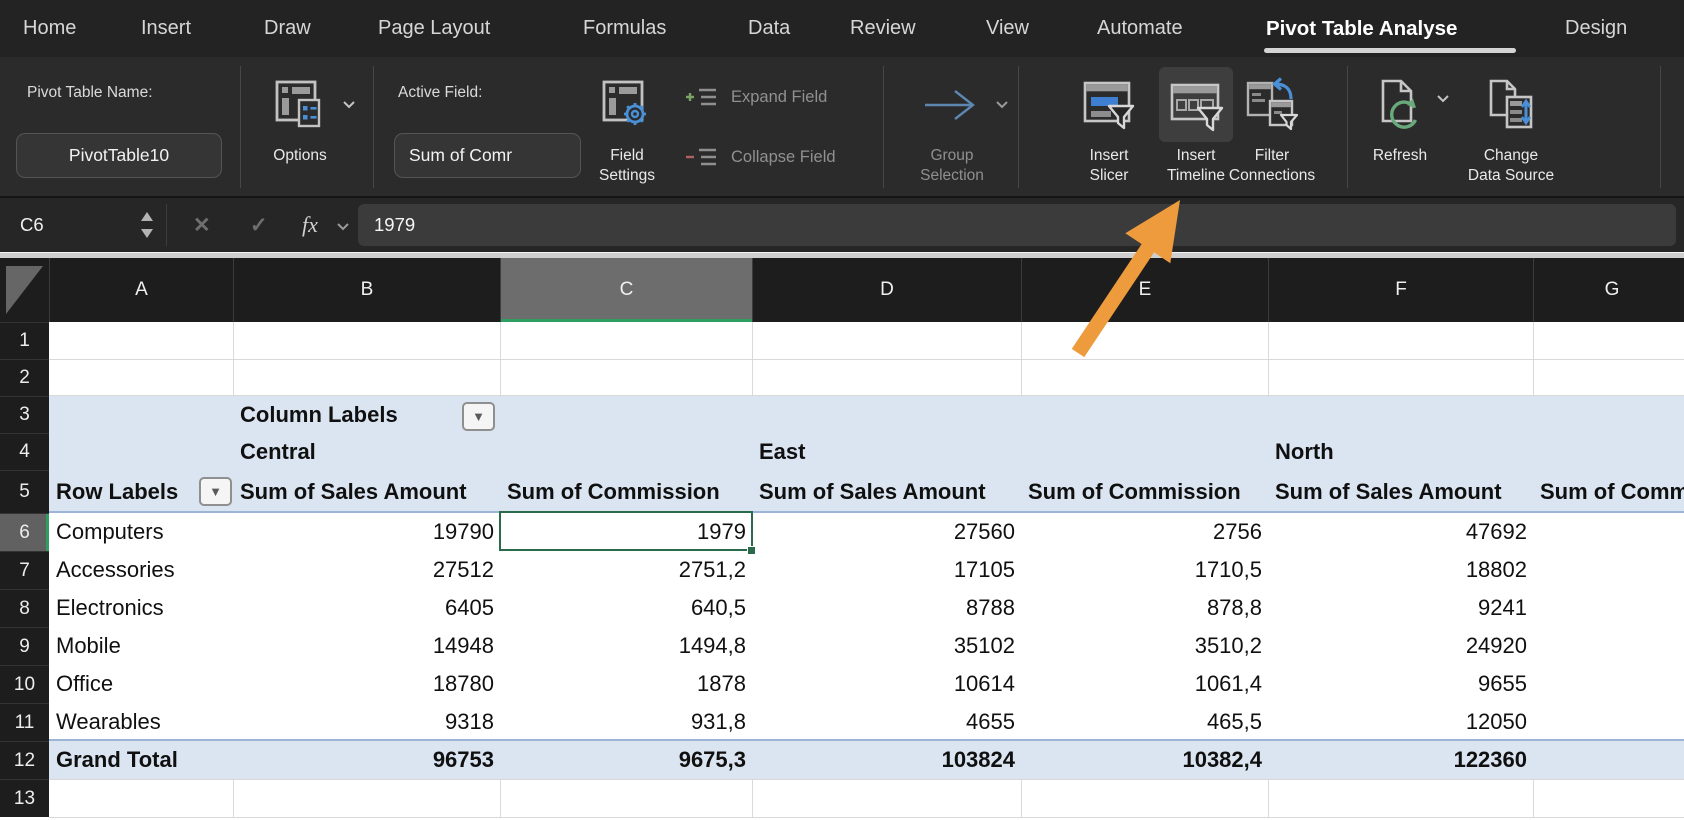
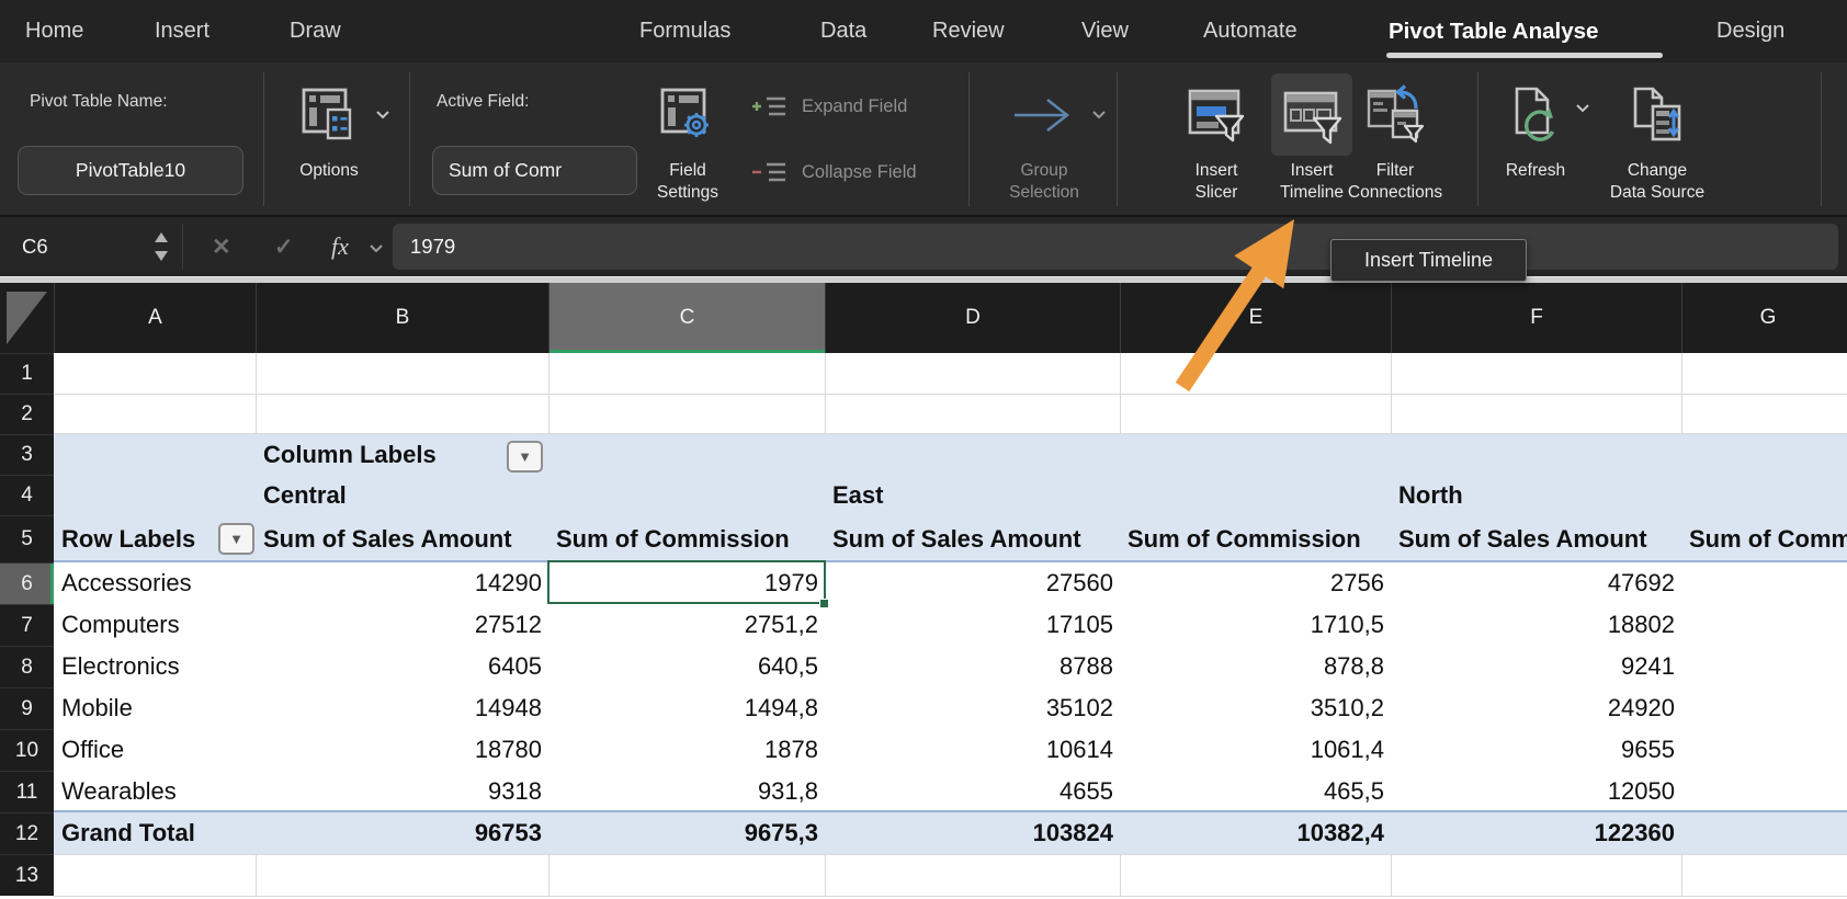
  Home
  Insert
  Draw
- Page Layout
  Formulas
  Data
  Review
  View
  Automate
  Pivot Table Analyse
  Design
  Pivot Table Name:
  PivotTable10
  Options
  Active Field:
  Sum of Comr
  Field
  Settings
  Expand Field
  Collapse Field
  Group
  Selection
  Insert
  Slicer
  Insert
  Timeline
  Filter
  Connections
  Refresh
  Change
  Data Source
  C6
  ✕
  ✓
  fx
  1979
  A
  B
  C
  D
  E
  F
  G
  1
  2
  3
  4
  5
  6
  7
  8
  9
  10
  11
  12
  13
  Column Labels
  Central
  East
  North
  Row Labels
  Sum of Sales Amount
  Sum of Commission
  Sum of Sales Amount
  Sum of Commission
  Sum of Sales Amount
- Computers
+ Accessories
- 19790
+ 14290
  1979
  27560
  2756
  47692
- Accessories
+ Computers
  27512
  2751,2
  17105
  1710,5
  18802
  Electronics
  6405
  640,5
  8788
  878,8
  9241
  Mobile
  14948
  1494,8
  35102
  3510,2
  24920
  Office
  18780
  1878
  10614
  1061,4
  9655
  Wearables
  9318
  931,8
  4655
  465,5
  12050
  Grand Total
  96753
  9675,3
  103824
  10382,4
  122360
  ▼
  ▼
+ Insert Timeline
